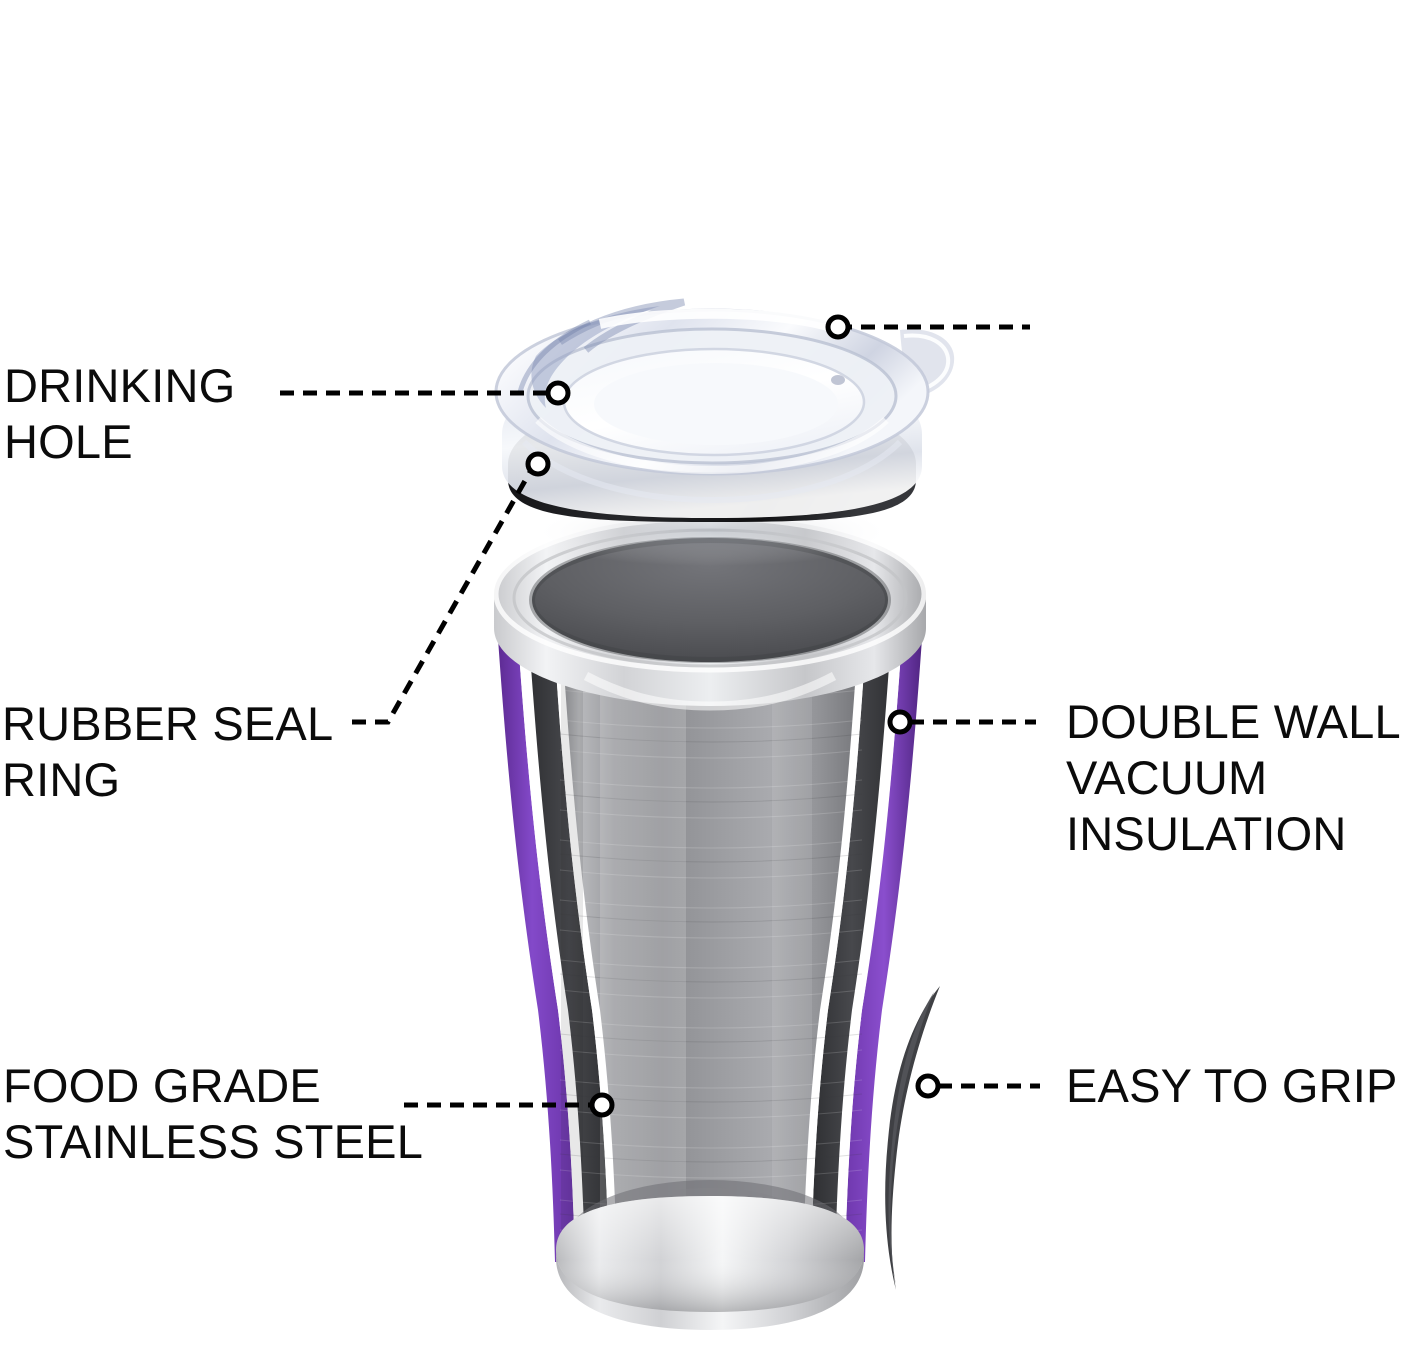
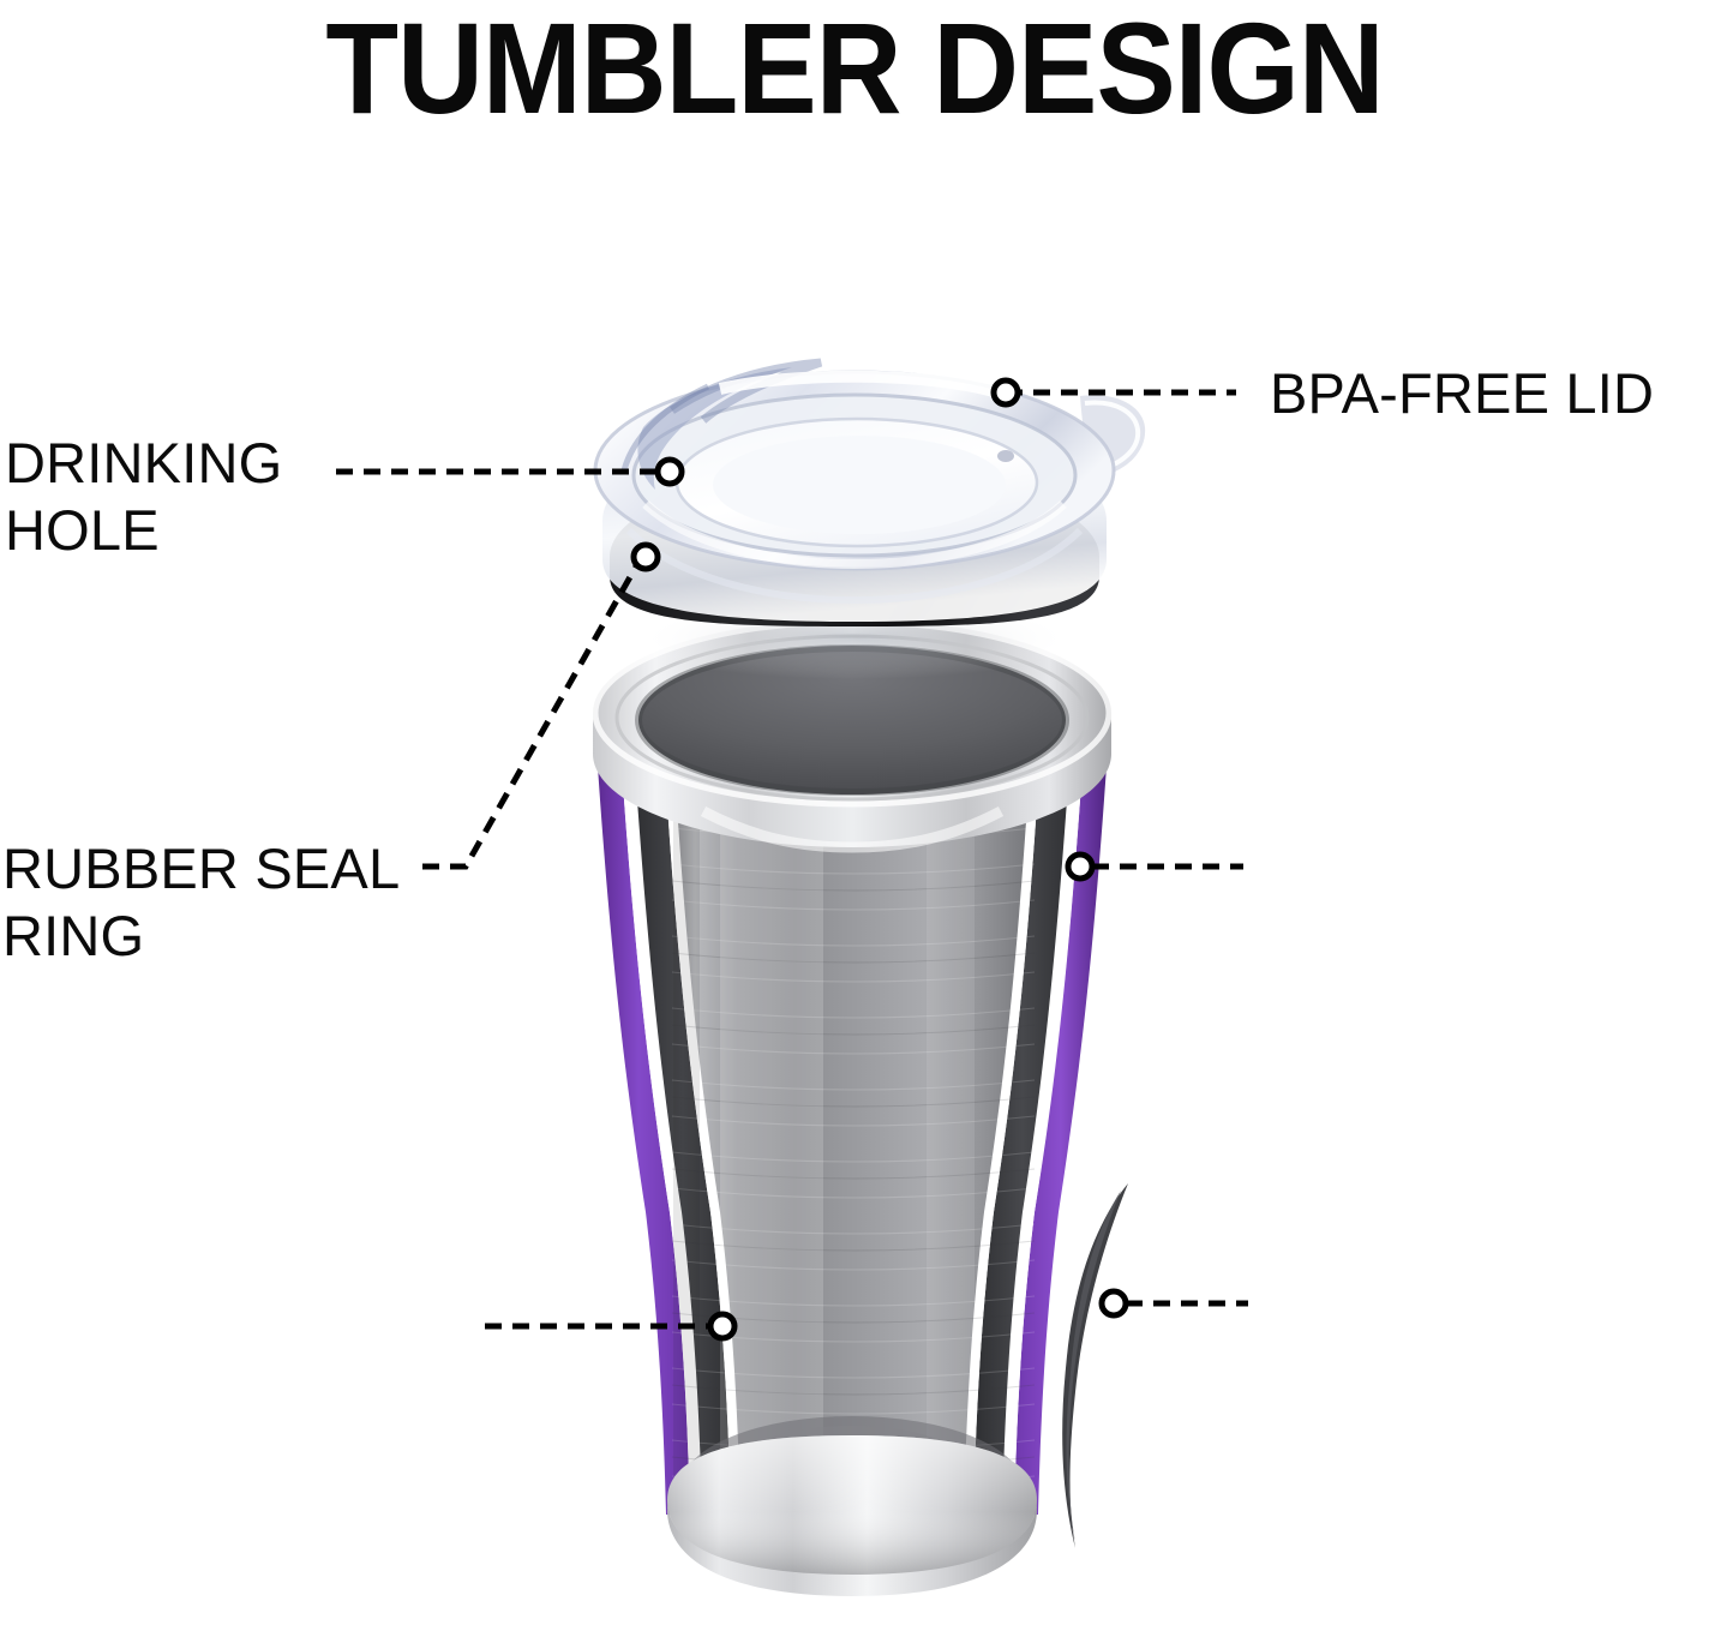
+ TUMBLER DESIGN
+ BPA-FREE LID
  DRINKING
  HOLE
  RUBBER SEAL
  RING
- DOUBLE WALL
- VACUUM
- INSULATION
- FOOD GRADE
- STAINLESS STEEL
- EASY TO GRIP
